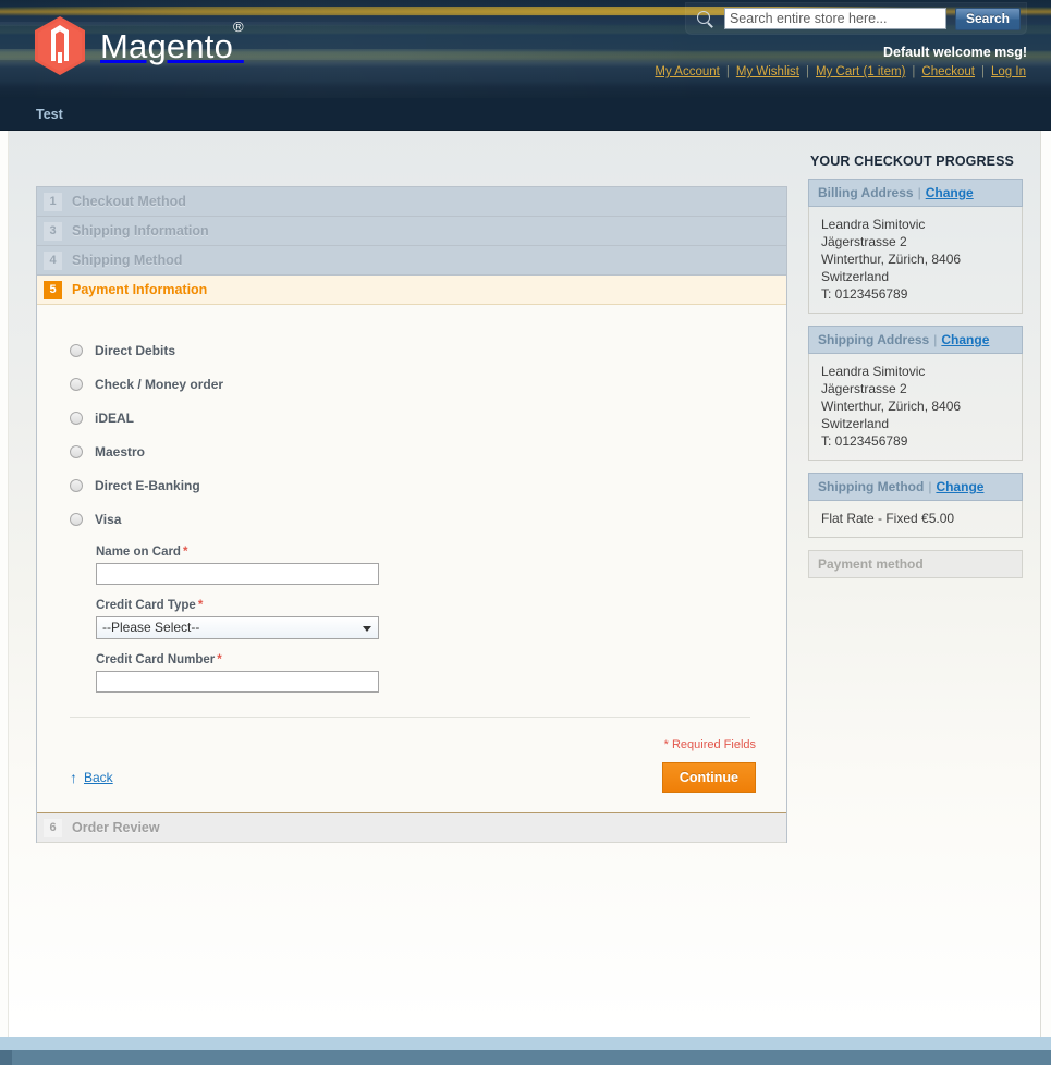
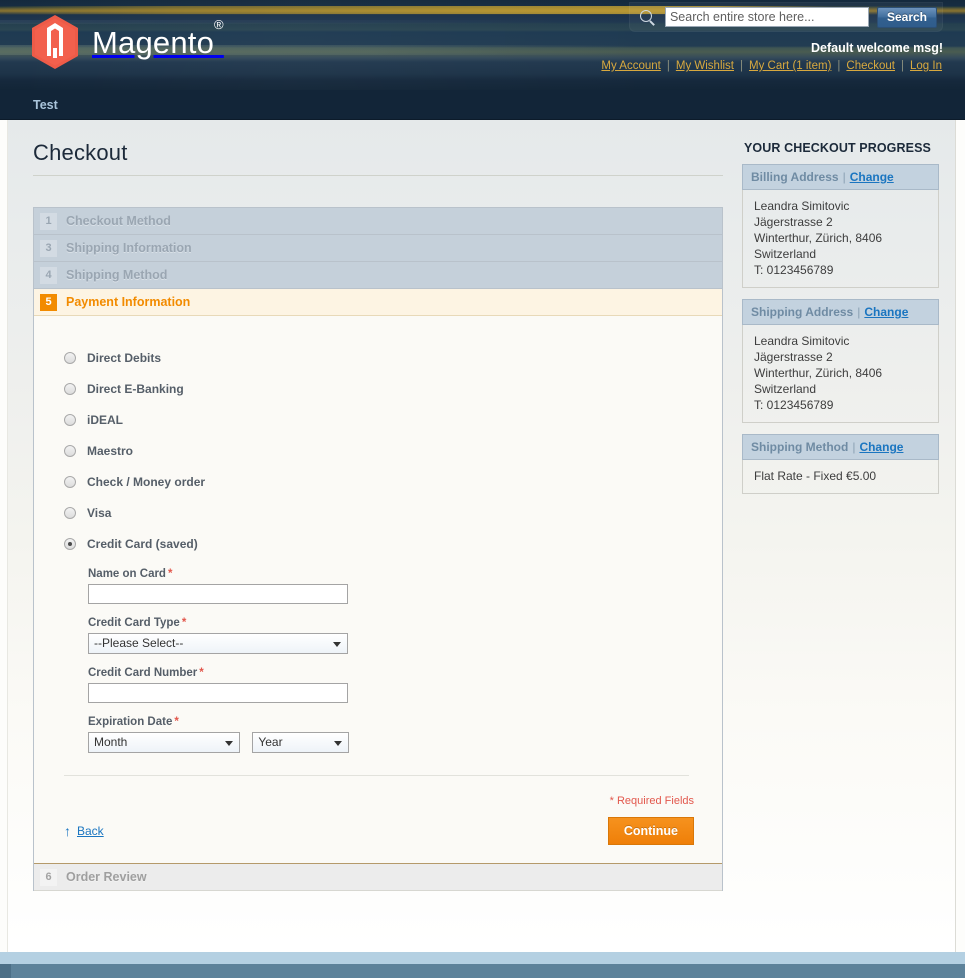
  Magento®
  Search entire store here...
  Search
  Default welcome msg!
  My Account | My Wishlist | My Cart (1 item) | Checkout | Log In
  Test
+ Checkout
  1
  Checkout Method
  3
  Shipping Information
  4
  Shipping Method
  5
  Payment Information
  Direct Debits
- Check / Money order
+ Direct E-Banking
  iDEAL
  Maestro
- Direct E-Banking
+ Check / Money order
  Visa
+ Credit Card (saved)
  Name on Card *
  Credit Card Type *
  --Please Select--
  Credit Card Number *
+ Expiration Date *
+ Month
+ Year
  * Required Fields
  ↑
  Back
  Continue
  6
  Order Review
  YOUR CHECKOUT PROGRESS
  Billing Address | Change
  Leandra Simitovic
  Jägerstrasse 2
  Winterthur, Zürich, 8406
  Switzerland
  T: 0123456789
  Shipping Address | Change
  Leandra Simitovic
  Jägerstrasse 2
  Winterthur, Zürich, 8406
  Switzerland
  T: 0123456789
  Shipping Method | Change
  Flat Rate - Fixed €5.00
- Payment method
